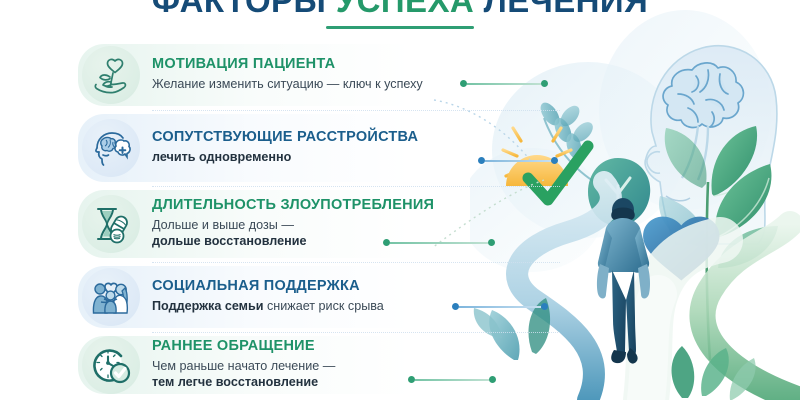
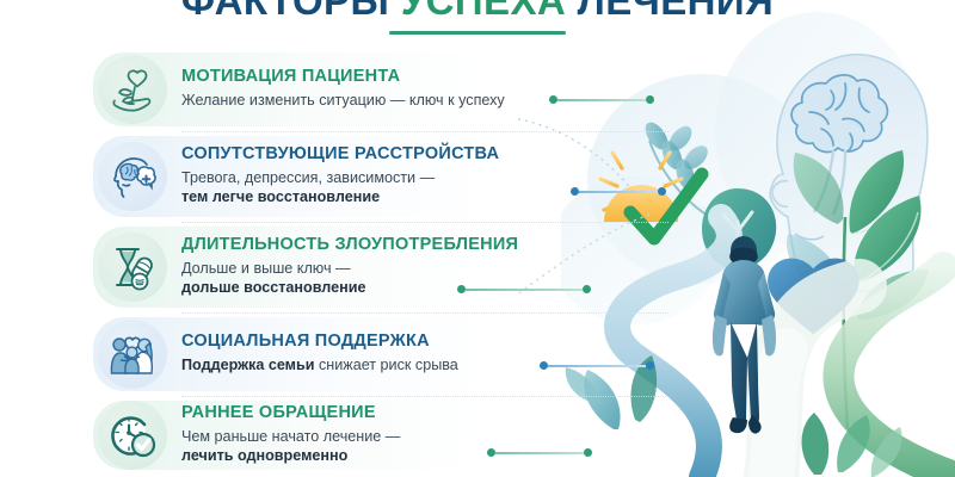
  ФАКТОРЫ УСПЕХА ЛЕЧЕНИЯ
  МОТИВАЦИЯ ПАЦИЕНТА
  Желание изменить ситуацию — ключ к успеху
  СОПУТСТВУЮЩИЕ РАССТРОЙСТВА
+ Тревога, депрессия, зависимости —
- лечить одновременно
+ тем легче восстановление
  ДЛИТЕЛЬНОСТЬ ЗЛОУПОТРЕБЛЕНИЯ
- Дольше и выше дозы —
+ Дольше и выше ключ —
  дольше восстановление
  СОЦИАЛЬНАЯ ПОДДЕРЖКА
  Поддержка семьи снижает риск срыва
  РАННЕЕ ОБРАЩЕНИЕ
  Чем раньше начато лечение —
- тем легче восстановление
+ лечить одновременно
